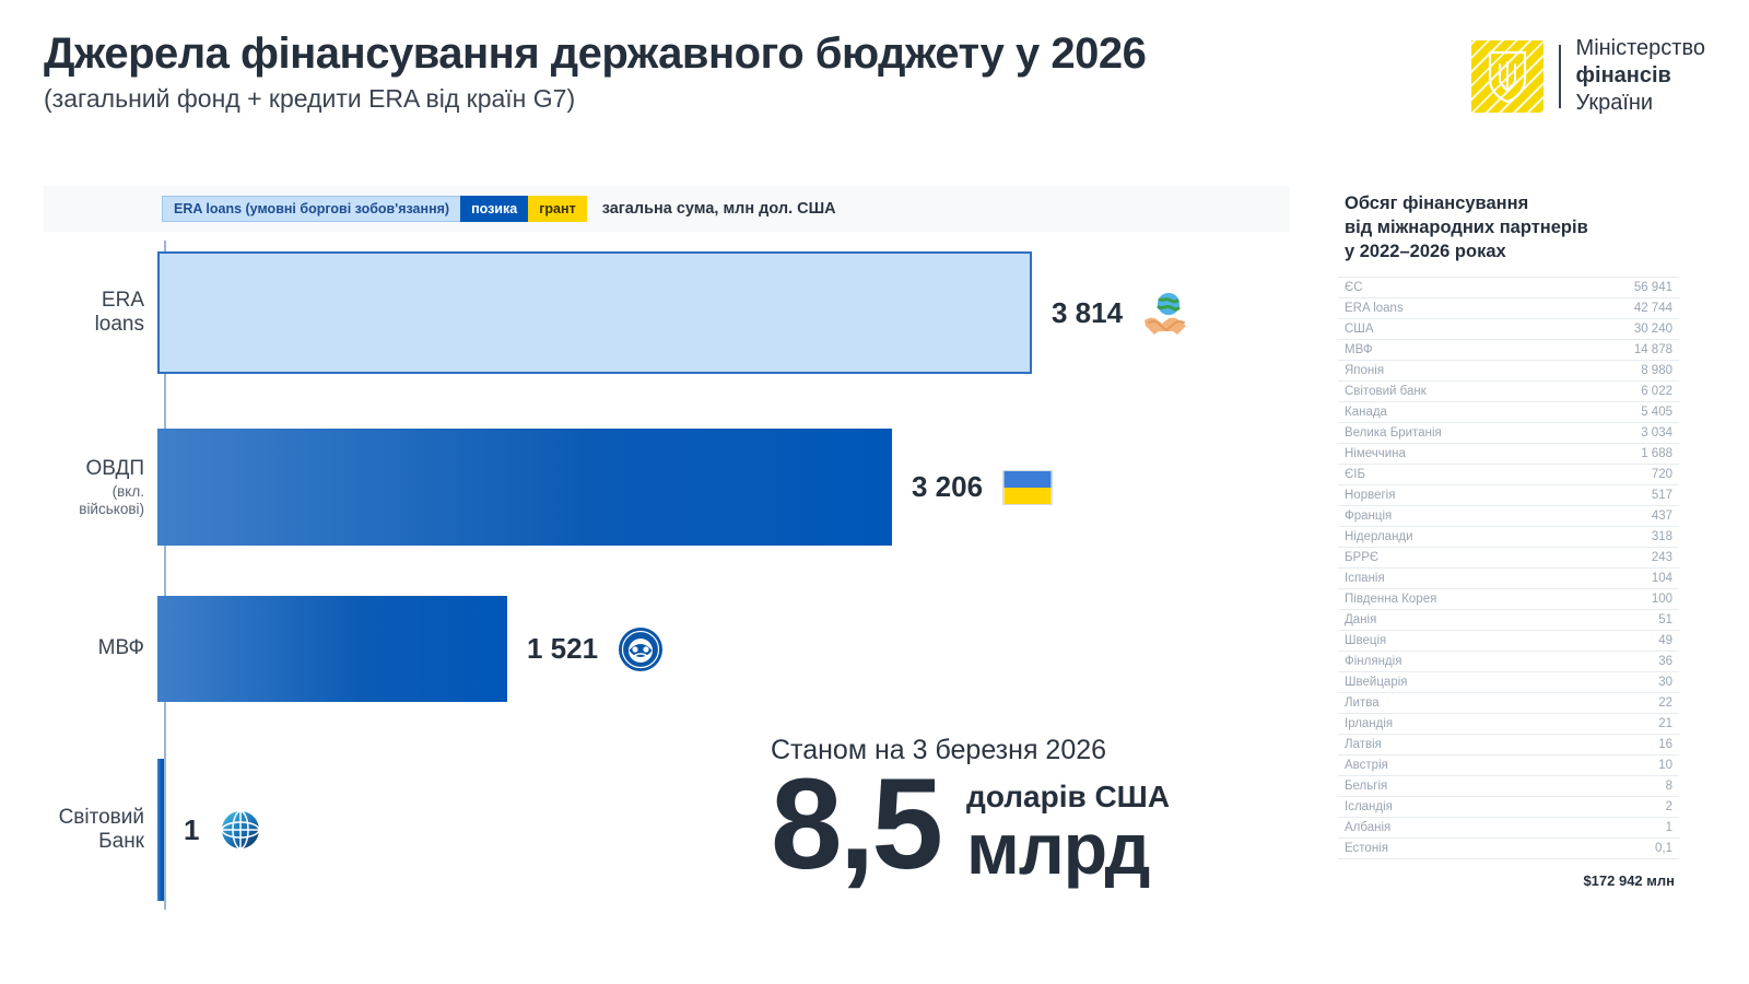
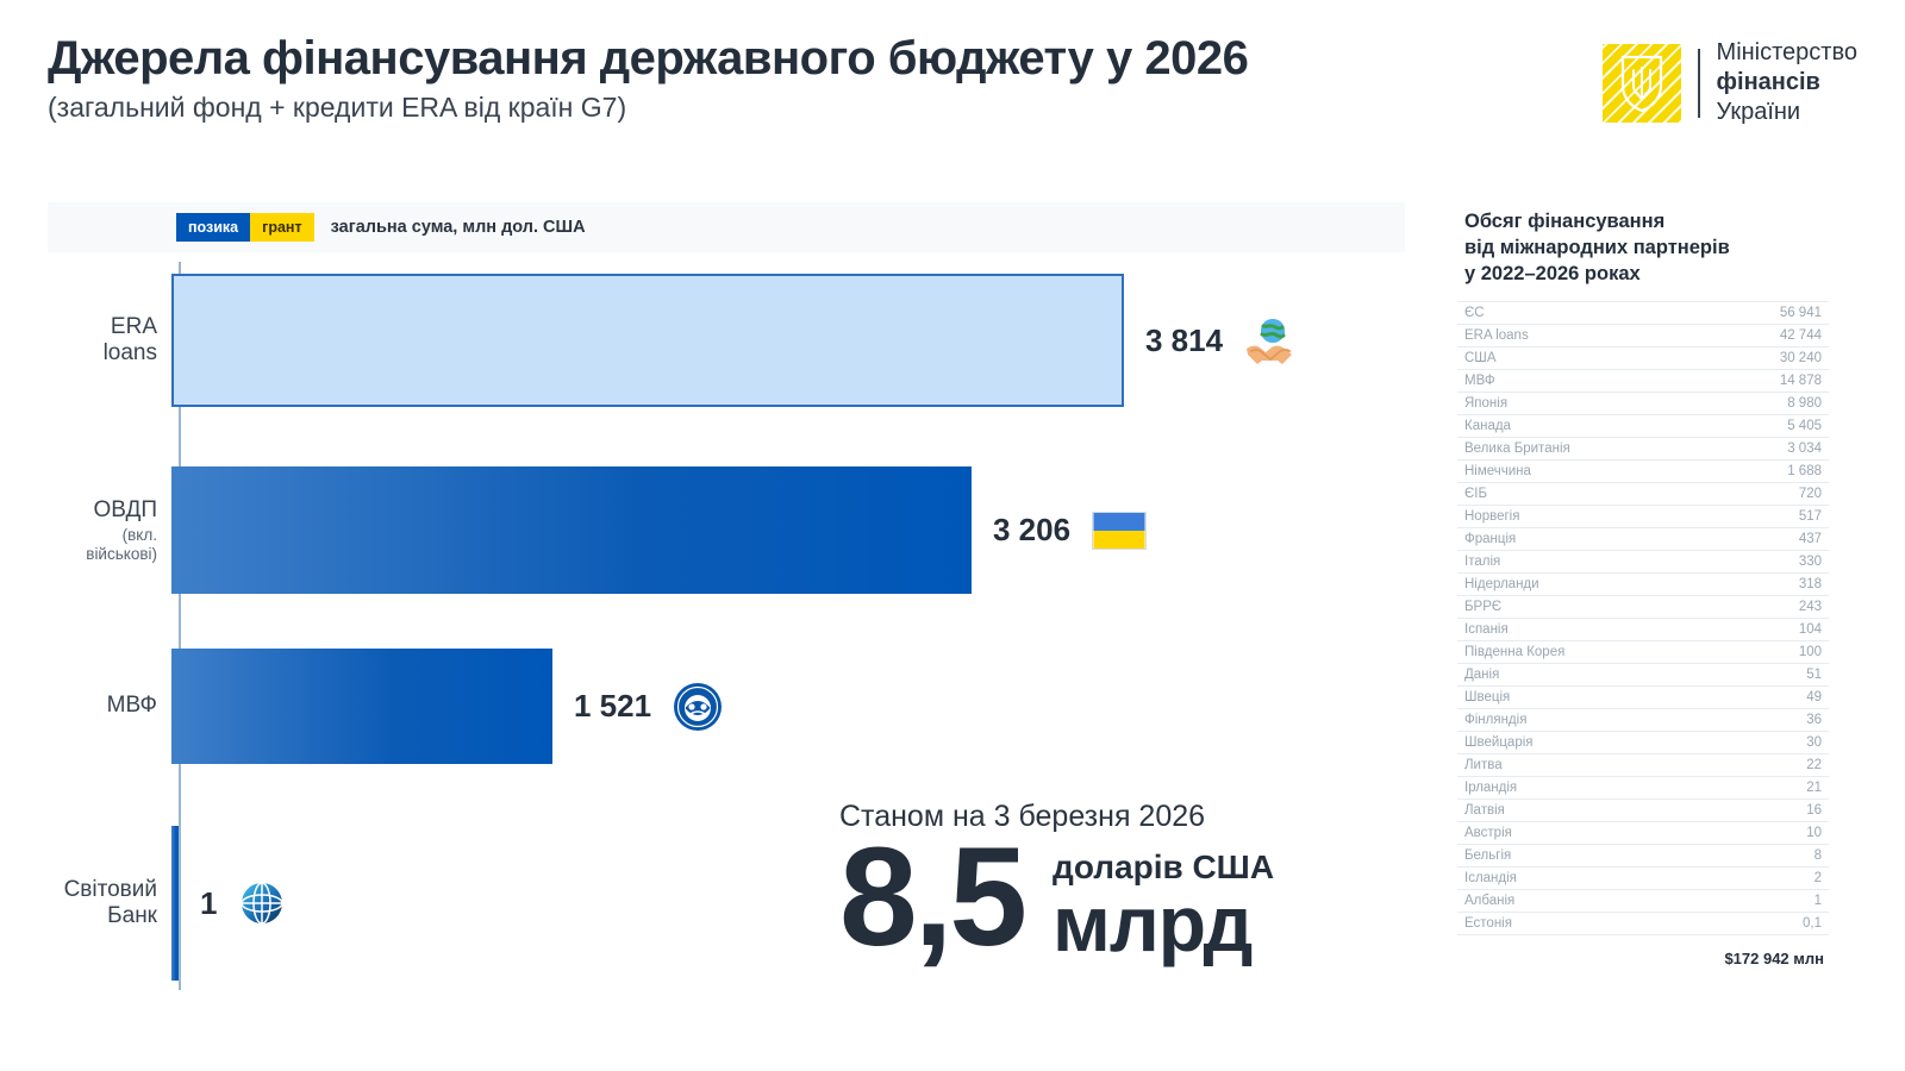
  Джерела фінансування державного бюджету у 2026
  (загальний фонд + кредити ERA від країн G7)
  Міністерство
  фінансів
  України
- ERA loans (умовні боргові зобов'язання)
  позика
  грант
  загальна сума, млн дол. США
  ERA
  loans
  3 814
  ОВДП
  (вкл. військові)
  3 206
  МВФ
  1 521
  Світовий
  Банк
  1
  Станом на 3 березня 2026
  8,5
  доларів США
  млрд
  Обсяг фінансування
  від міжнародних партнерів
  у 2022–2026 роках
  ЄС	56 941
  ERA loans	42 744
  США	30 240
  МВФ	14 878
  Японія	8 980
- Світовий банк	6 022
  Канада	5 405
  Велика Британія	3 034
  Німеччина	1 688
  ЄІБ	720
  Норвегія	517
  Франція	437
+ Італія	330
  Нідерланди	318
  БРРЄ	243
  Іспанія	104
  Південна Корея	100
  Данія	51
  Швеція	49
  Фінляндія	36
  Швейцарія	30
  Литва	22
  Ірландія	21
  Латвія	16
  Австрія	10
  Бельгія	8
  Ісландія	2
  Албанія	1
  Естонія	0,1
  $172 942 млн
